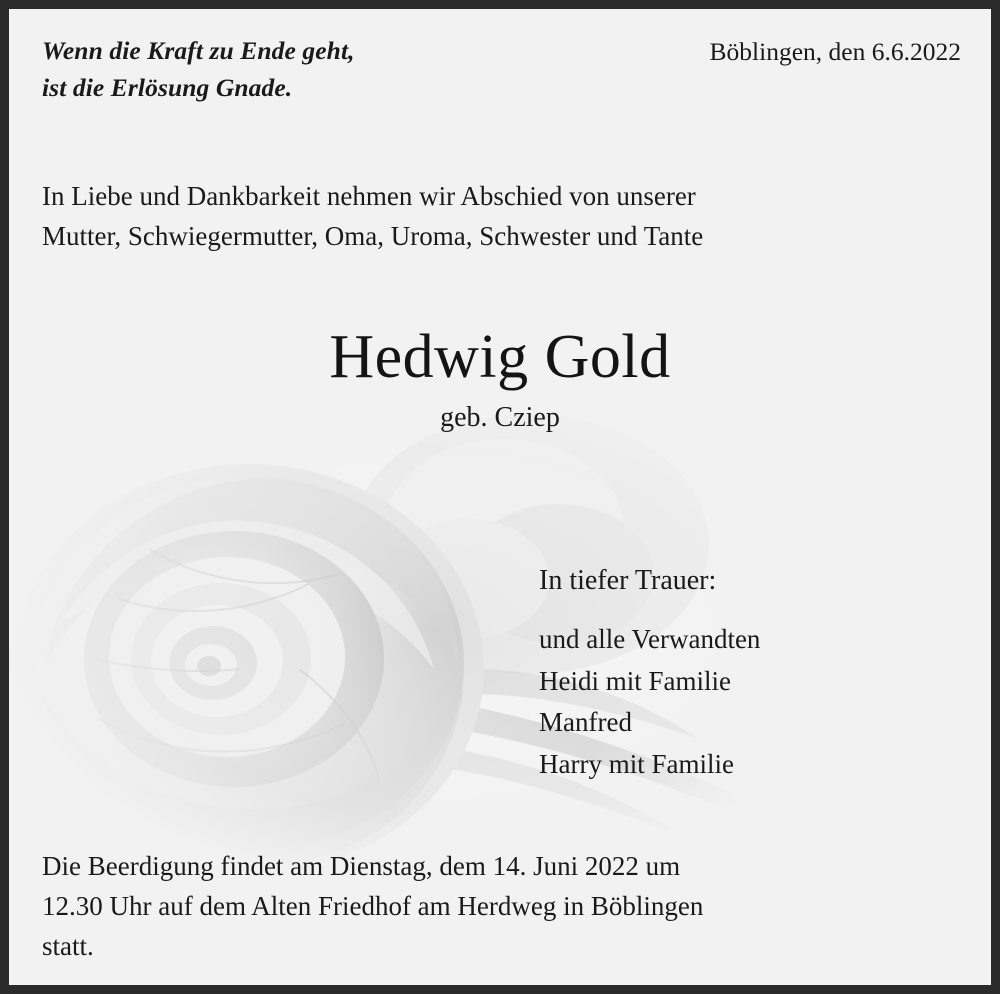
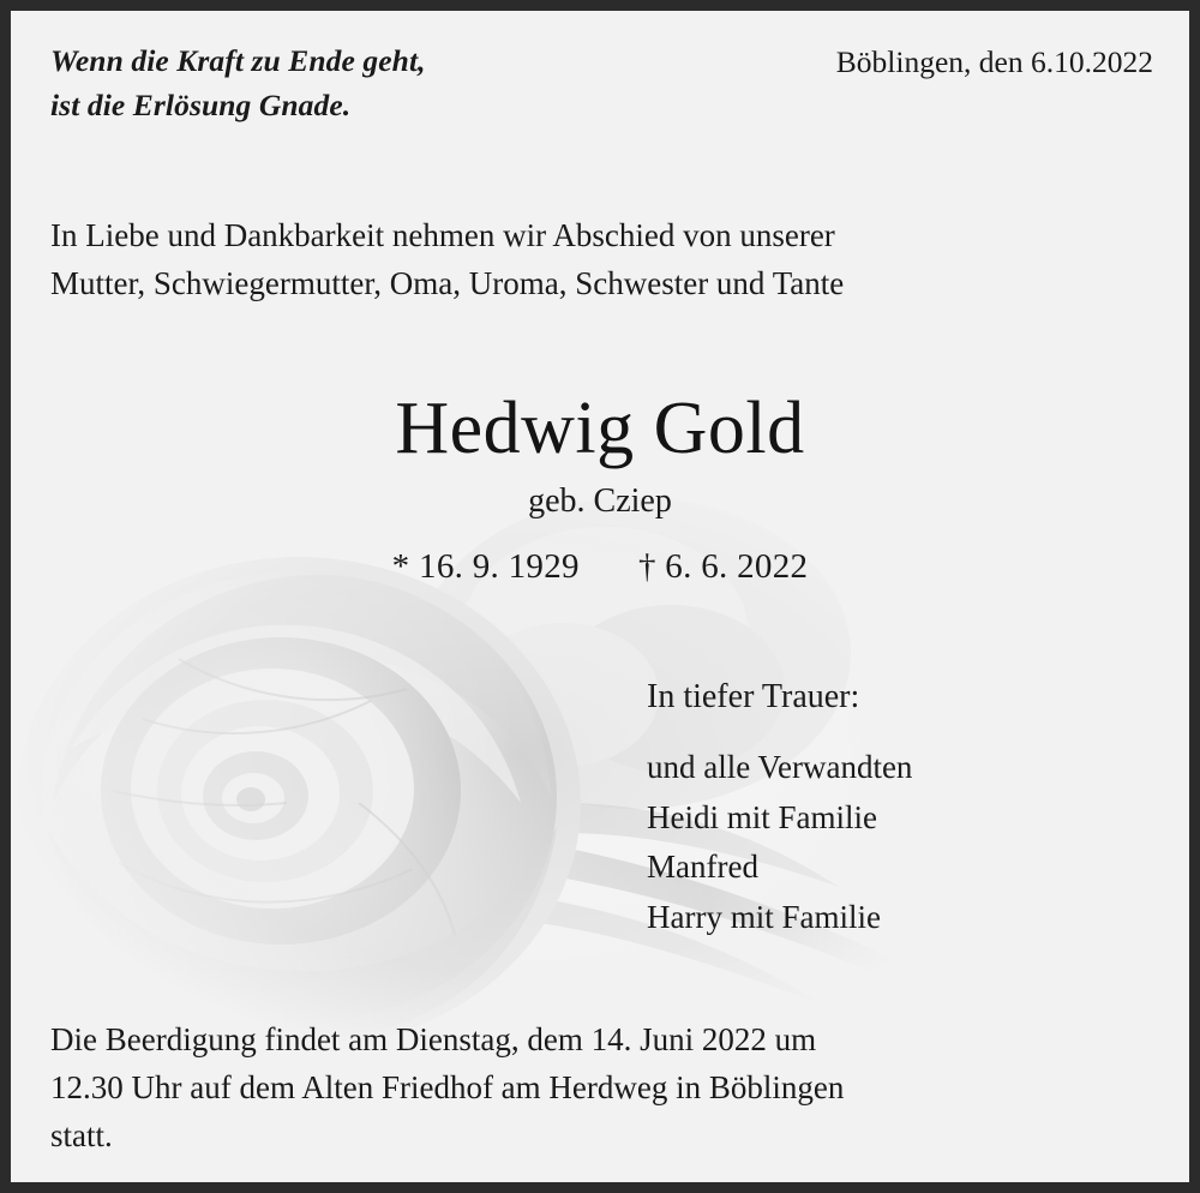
  Wenn die Kraft zu Ende geht,
  ist die Erlösung Gnade.
- Böblingen, den 6.6.2022
+ Böblingen, den 6.10.2022
  In Liebe und Dankbarkeit nehmen wir Abschied von unserer
  Mutter, Schwiegermutter, Oma, Uroma, Schwester und Tante
  Hedwig Gold
  geb. Cziep
+ * 16. 9. 1929 † 6. 6. 2022
  In tiefer Trauer:
  und alle Verwandten
  Heidi mit Familie
  Manfred
  Harry mit Familie
  Die Beerdigung findet am Dienstag, dem 14. Juni 2022 um
  12.30 Uhr auf dem Alten Friedhof am Herdweg in Böblingen
  statt.
